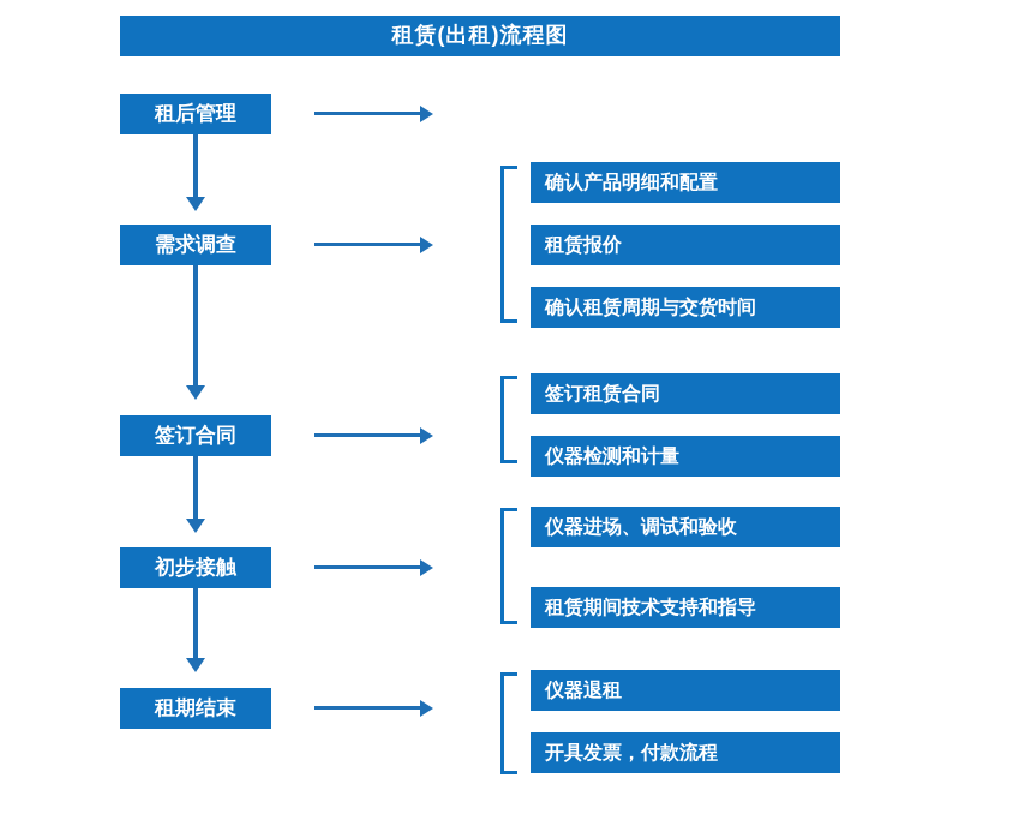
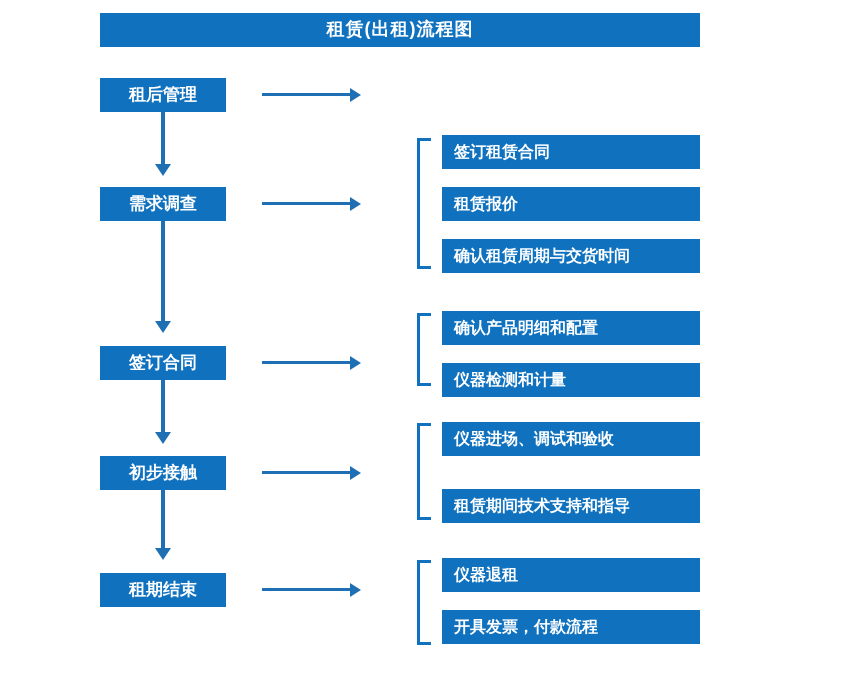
  租赁(出租)流程图
  租后管理
  需求调查
  签订合同
  初步接触
  租期结束
- 确认产品明细和配置
+ 签订租赁合同
  租赁报价
  确认租赁周期与交货时间
- 签订租赁合同
+ 确认产品明细和配置
  仪器检测和计量
  仪器进场、调试和验收
  租赁期间技术支持和指导
  仪器退租
  开具发票，付款流程
